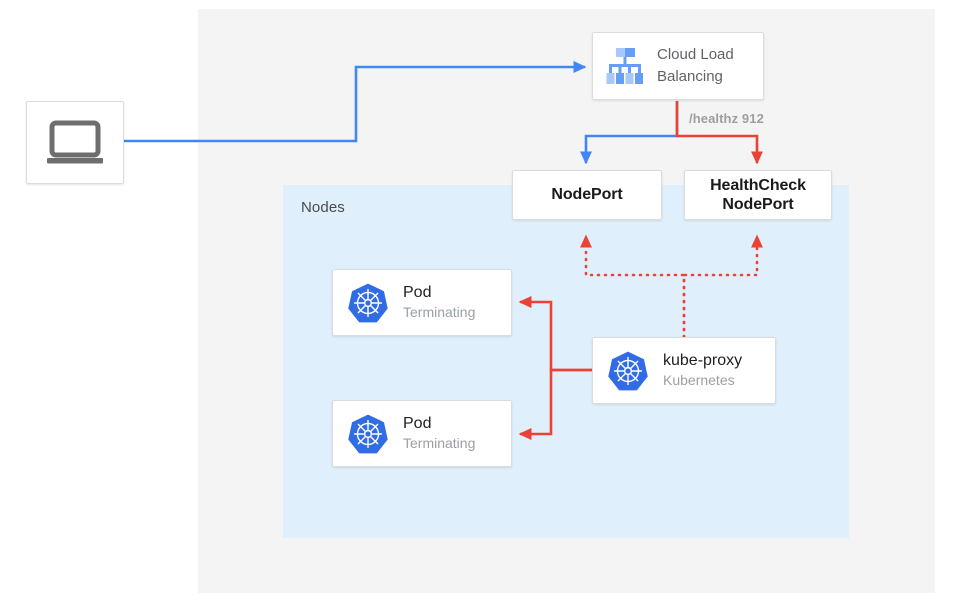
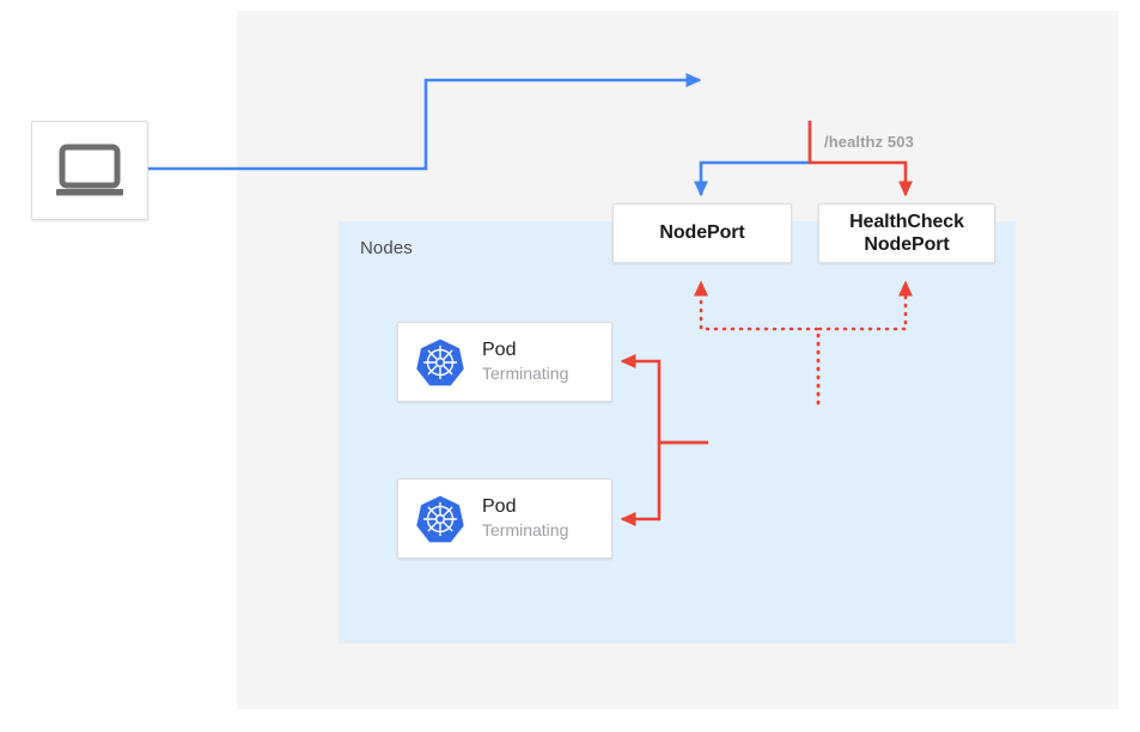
  Nodes
- Cloud Load
- Balancing
- /healthz 912
+ /healthz 503
  NodePort
  HealthCheck
  NodePort
  Pod
  Terminating
  Pod
  Terminating
- kube-proxy
- Kubernetes
